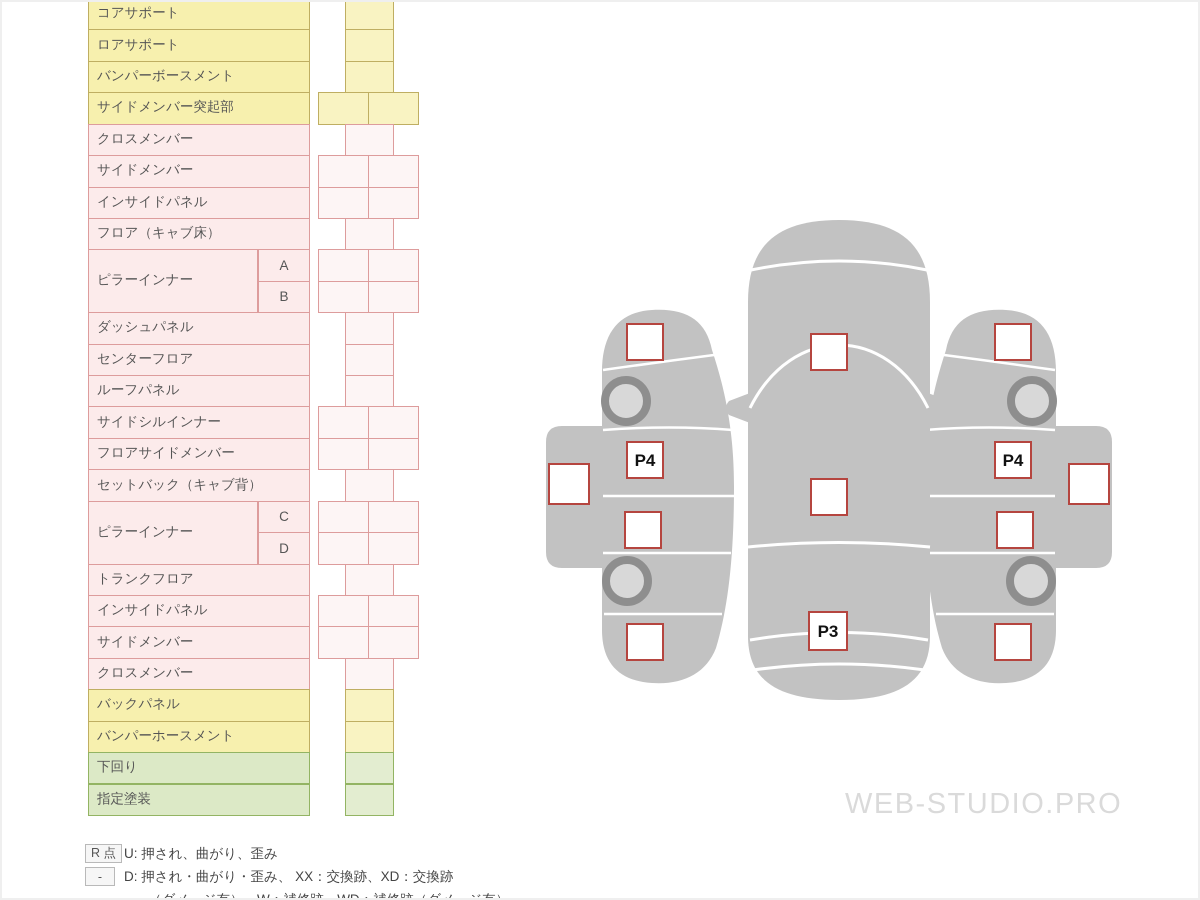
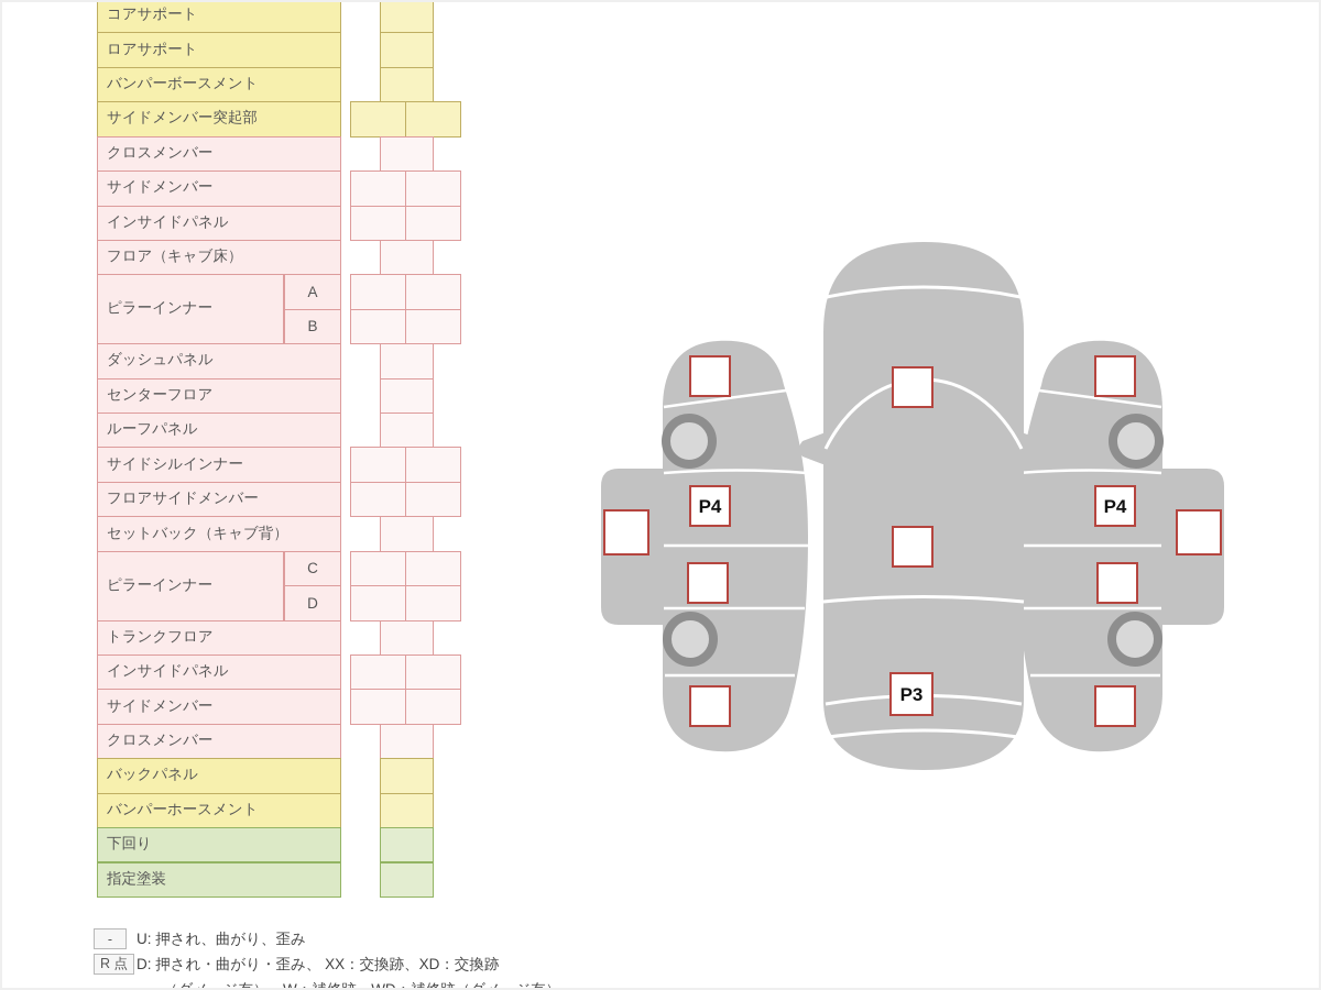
  コアサポート
  ロアサポート
  バンパーボースメント
  サイドメンバー突起部
  クロスメンバー
  サイドメンバー
  インサイドパネル
  フロア（キャブ床）
  ピラーインナー
  A
  B
  ダッシュパネル
  センターフロア
  ルーフパネル
  サイドシルインナー
  フロアサイドメンバー
  セットバック（キャブ背）
  ピラーインナー
  C
  D
  トランクフロア
  インサイドパネル
  サイドメンバー
  クロスメンバー
  バックパネル
  バンパーホースメント
  下回り
  指定塗装
  P4
  P4
  P3
- R 点
+ -
  U: 押され、曲がり、歪み
- -
+ R 点
  D: 押され・曲がり・歪み、 XX：交換跡、XD：交換跡
- WEB-STUDIO.PRO
